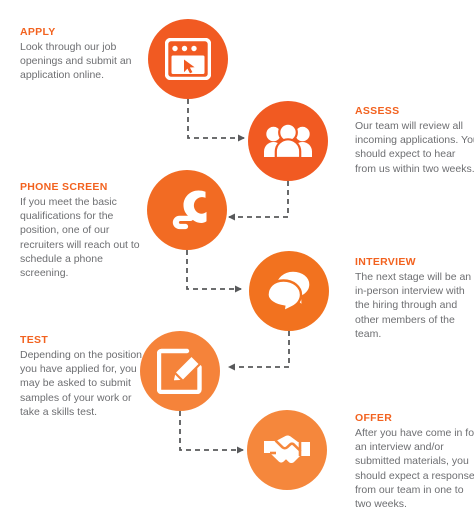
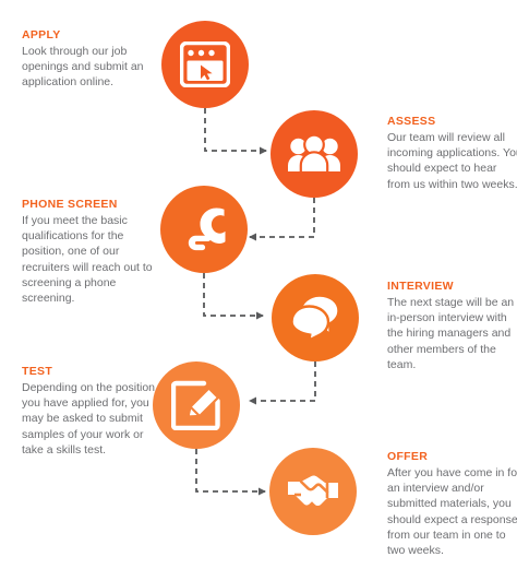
  APPLY
  Look through our job openings and submit an application online.
  ASSESS
  Our team will review all incoming applications. Yo should expect to hear from us within two weeks.
  PHONE SCREEN
- If you meet the basic qualifications for the position, one of our recruiters will reach out to schedule a phone screening.
+ If you meet the basic qualifications for the position, one of our recruiters will reach out to screening a phone screening.
  INTERVIEW
- The next stage will be an in-person interview with the hiring through and other members of the team.
+ The next stage will be an in-person interview with the hiring managers and other members of the team.
  TEST
  Depending on the position you have applied for, you may be asked to submit samples of your work or take a skills test.
  OFFER
  After you have come in fo an interview and/or submitted materials, you should expect a response from our team in one to two weeks.
